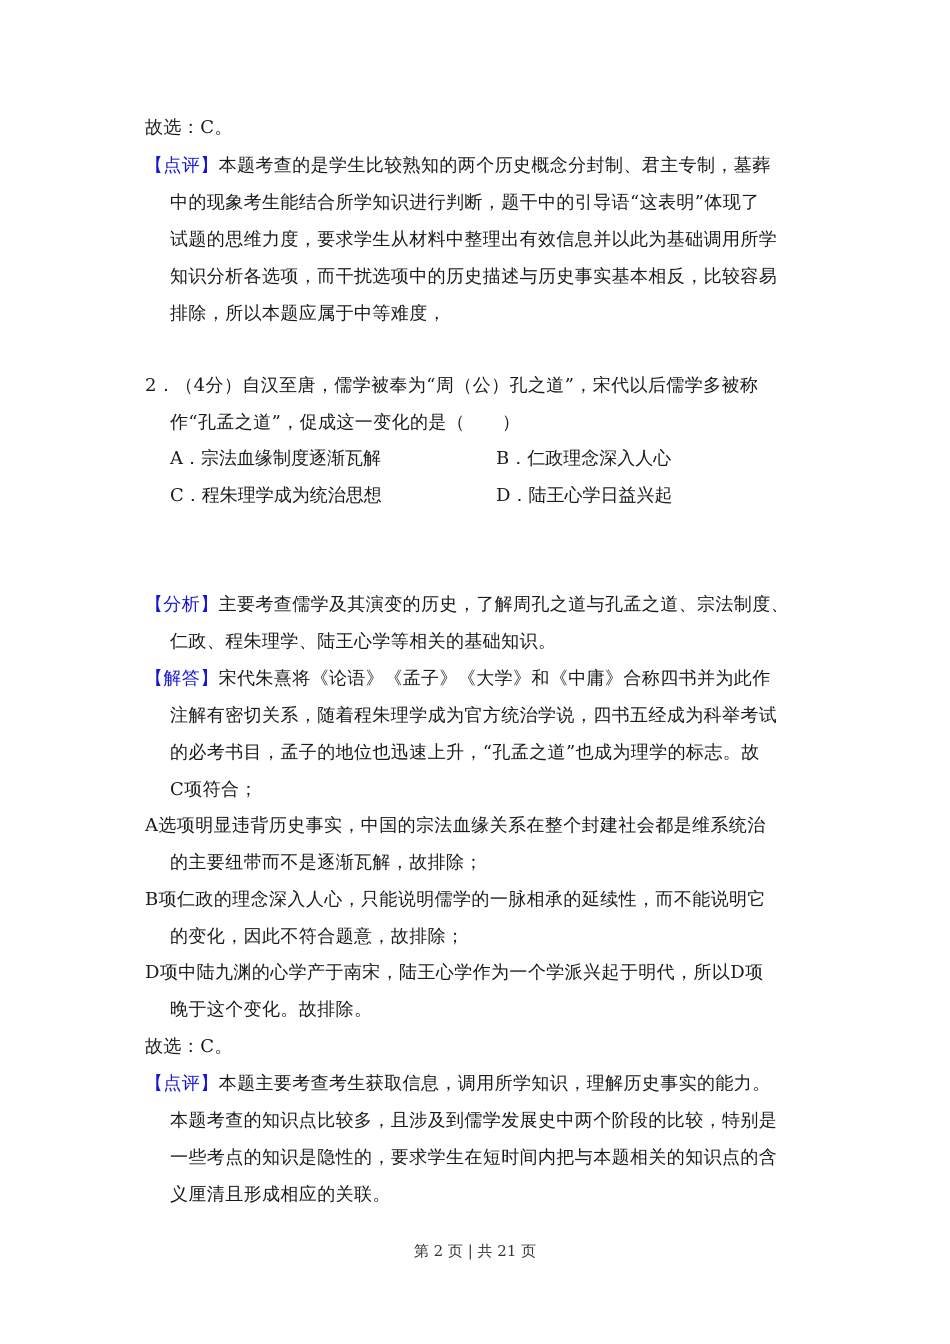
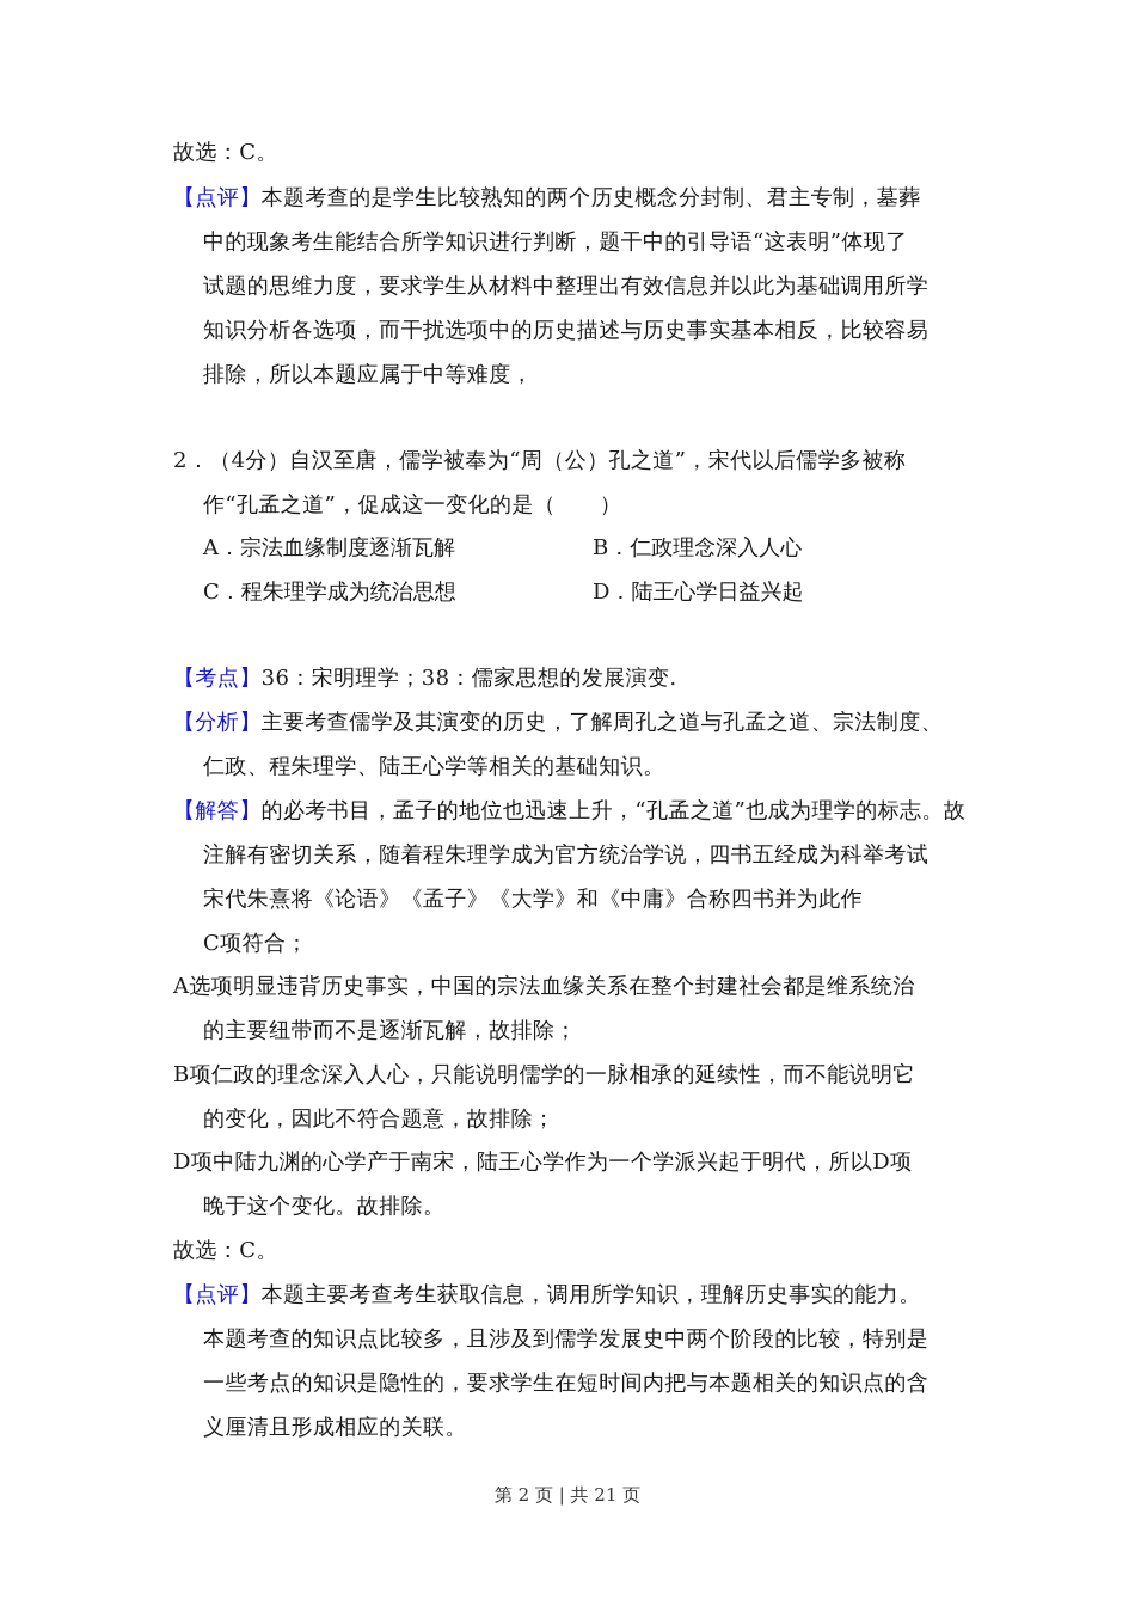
  故选：C。
  【点评】本题考查的是学生比较熟知的两个历史概念分封制、君主专制，墓葬
  中的现象考生能结合所学知识进行判断，题干中的引导语“这表明”体现了
  试题的思维力度，要求学生从材料中整理出有效信息并以此为基础调用所学
  知识分析各选项，而干扰选项中的历史描述与历史事实基本相反，比较容易
  排除，所以本题应属于中等难度，
  2．（4分）自汉至唐，儒学被奉为“周（公）孔之道”，宋代以后儒学多被称
  作“孔孟之道”，促成这一变化的是（ ）
  A．宗法血缘制度逐渐瓦解
  B．仁政理念深入人心
  C．程朱理学成为统治思想
  D．陆王心学日益兴起
+ 【考点】36：宋明理学；38：儒家思想的发展演变.
  【分析】主要考查儒学及其演变的历史，了解周孔之道与孔孟之道、宗法制度、
  仁政、程朱理学、陆王心学等相关的基础知识。
- 【解答】宋代朱熹将《论语》《孟子》《大学》和《中庸》合称四书并为此作
+ 【解答】的必考书目，孟子的地位也迅速上升，“孔孟之道”也成为理学的标志。故
  注解有密切关系，随着程朱理学成为官方统治学说，四书五经成为科举考试
- 的必考书目，孟子的地位也迅速上升，“孔孟之道”也成为理学的标志。故
+ 宋代朱熹将《论语》《孟子》《大学》和《中庸》合称四书并为此作
  C项符合；
  A选项明显违背历史事实，中国的宗法血缘关系在整个封建社会都是维系统治
  的主要纽带而不是逐渐瓦解，故排除；
  B项仁政的理念深入人心，只能说明儒学的一脉相承的延续性，而不能说明它
  的变化，因此不符合题意，故排除；
  D项中陆九渊的心学产于南宋，陆王心学作为一个学派兴起于明代，所以D项
  晚于这个变化。故排除。
  故选：C。
  【点评】本题主要考查考生获取信息，调用所学知识，理解历史事实的能力。
  本题考查的知识点比较多，且涉及到儒学发展史中两个阶段的比较，特别是
  一些考点的知识是隐性的，要求学生在短时间内把与本题相关的知识点的含
  义厘清且形成相应的关联。
  第 2 页 | 共 21 页
